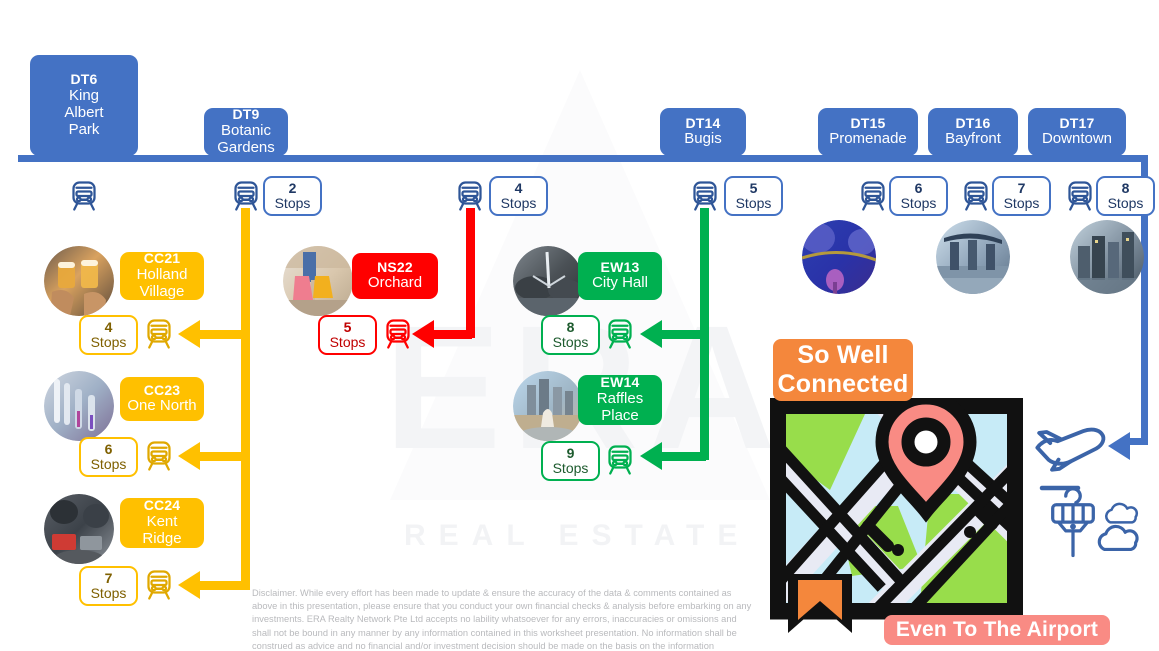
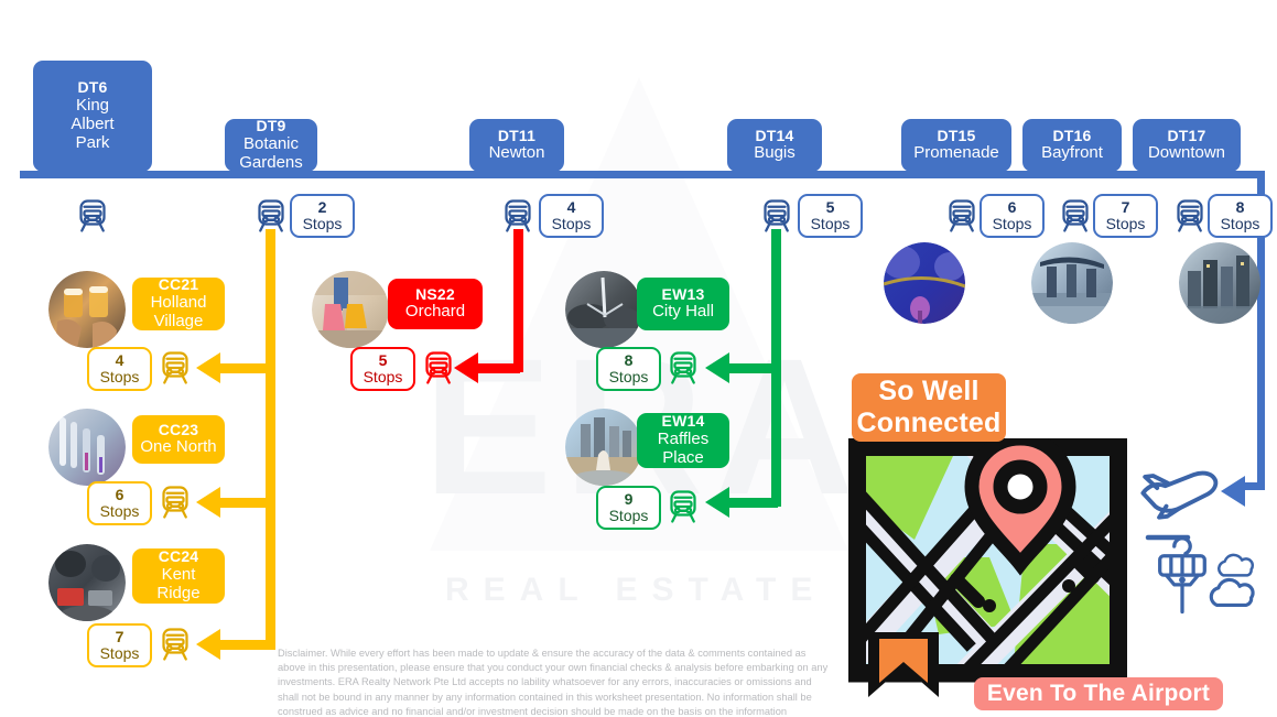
  DT6
  King
  Albert
  Park
  DT9
  Botanic
  Gardens
+ DT11
+ Newton
  DT14
  Bugis
  DT15
  Promenade
  DT16
  Bayfront
  DT17
  Downtown
  2
  Stops
  4
  Stops
  5
  Stops
  6
  Stops
  7
  Stops
  8
  Stops
  CC21
  Holland
  Village
  4
  Stops
  CC23
  One North
  6
  Stops
  CC24
  Kent
  Ridge
  7
  Stops
  NS22
  Orchard
  5
  Stops
  EW13
  City Hall
  8
  Stops
  EW14
  Raffles
  Place
  9
  Stops
  So Well
  Connected
  Even To The Airport
  Disclaimer. While every effort has been made to update & ensure the accuracy of the data & comments contained as above in this presentation, please ensure that you conduct your own financial checks & analysis before embarking on any investments. ERA Realty Network Pte Ltd accepts no lability whatsoever for any errors, inaccuracies or omissions and shall not be bound in any manner by any information contained in this worksheet presentation. No information shall be construed as advice and no financial and/or investment decision should be made on the basis on the information
